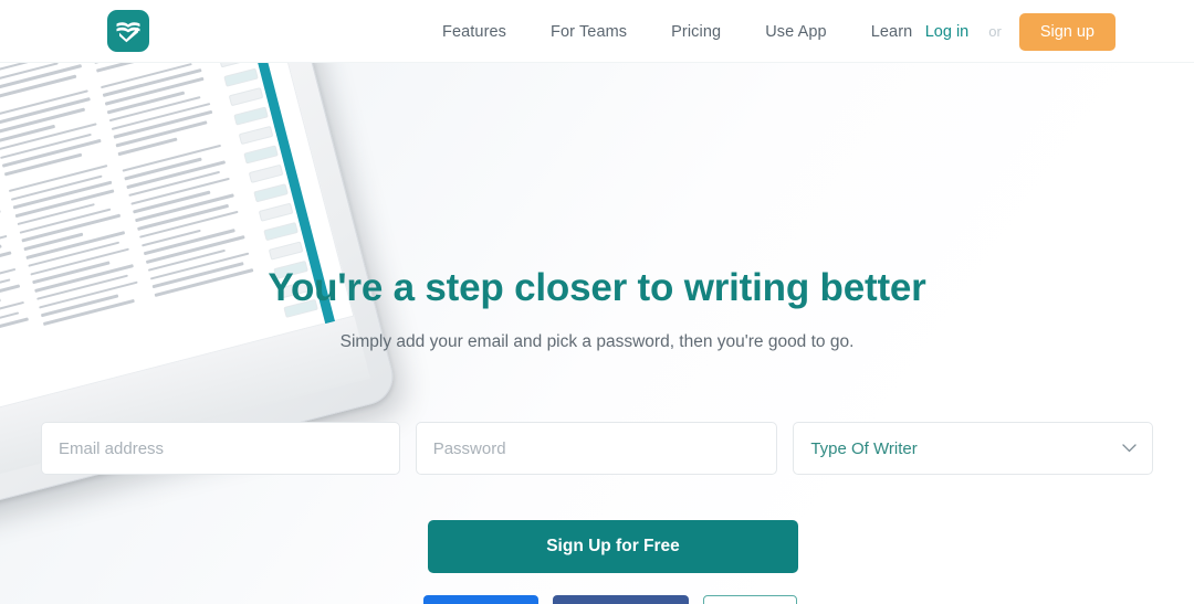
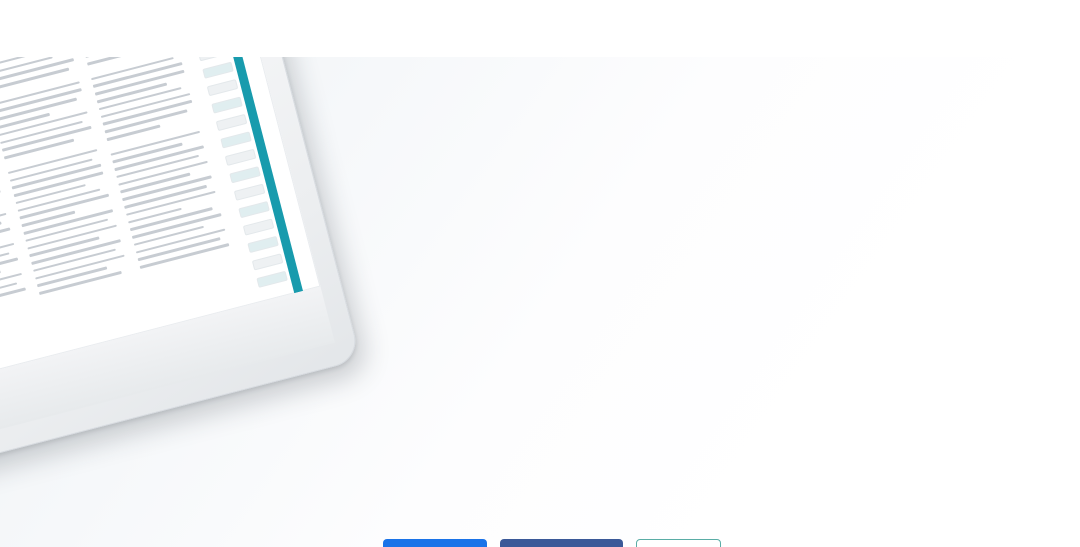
- Features
- For Teams
- Pricing
- Use App
- Learn
- Log in
- or
- Sign up
- You're a step closer to writing better
- Simply add your email and pick a password, then you're good to go.
- Email address
- Password
- Type Of Writer
- Sign Up for Free
